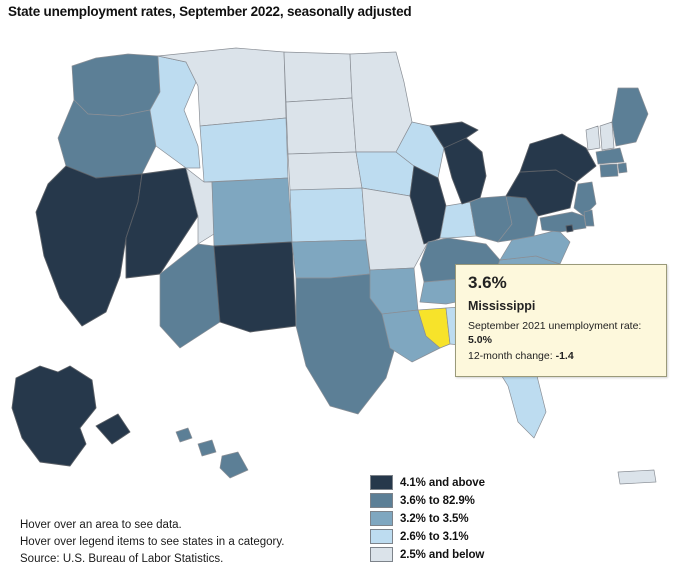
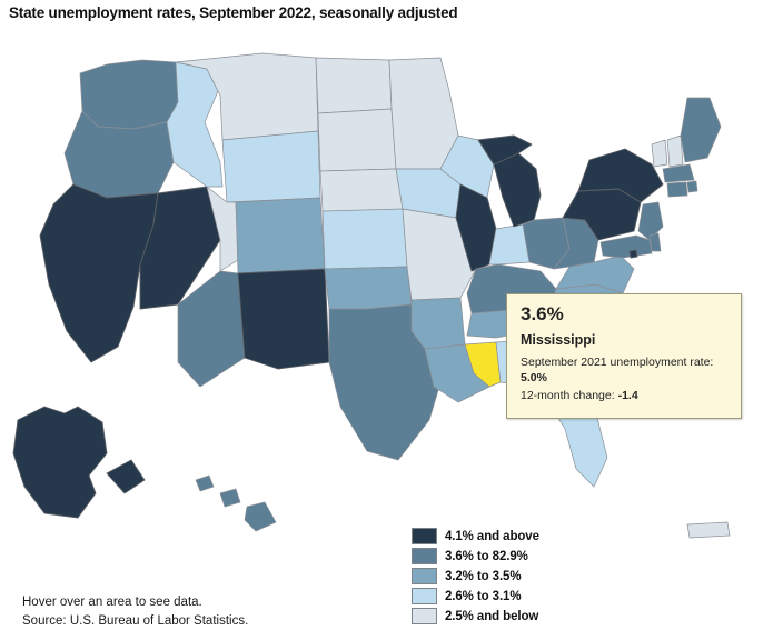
  State unemployment rates, September 2022, seasonally adjusted
  3.6%
  Mississippi
  September 2021 unemployment rate: 5.0%
  12-month change: -1.4
  4.1% and above
  3.6% to 82.9%
  3.2% to 3.5%
  2.6% to 3.1%
  2.5% and below
  Hover over an area to see data.
- Hover over legend items to see states in a category.
  Source: U.S. Bureau of Labor Statistics.
